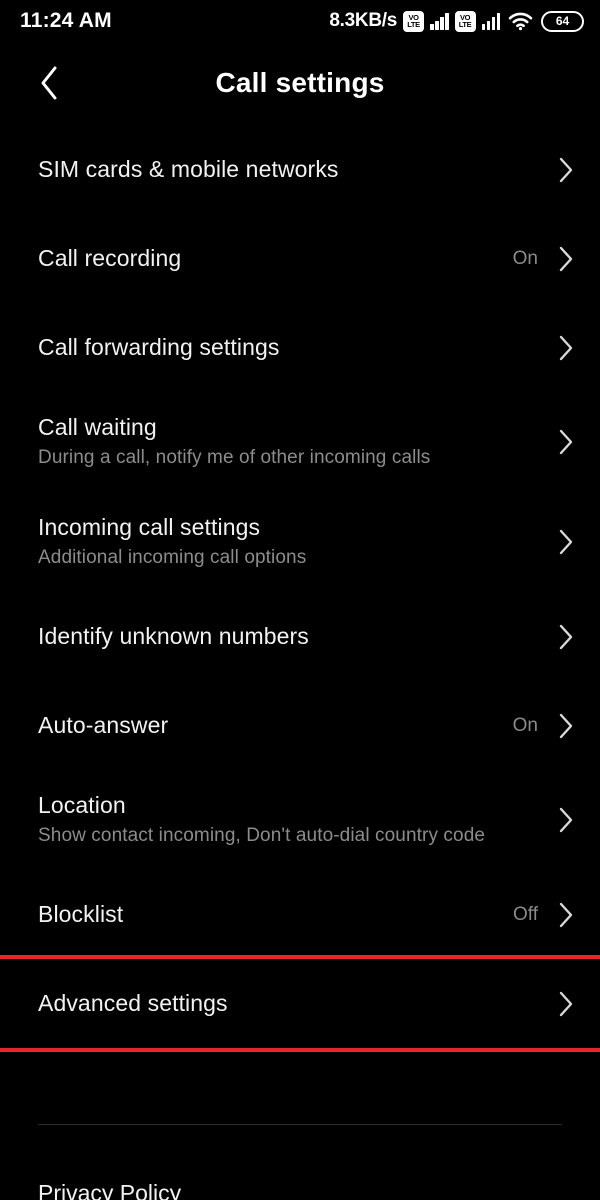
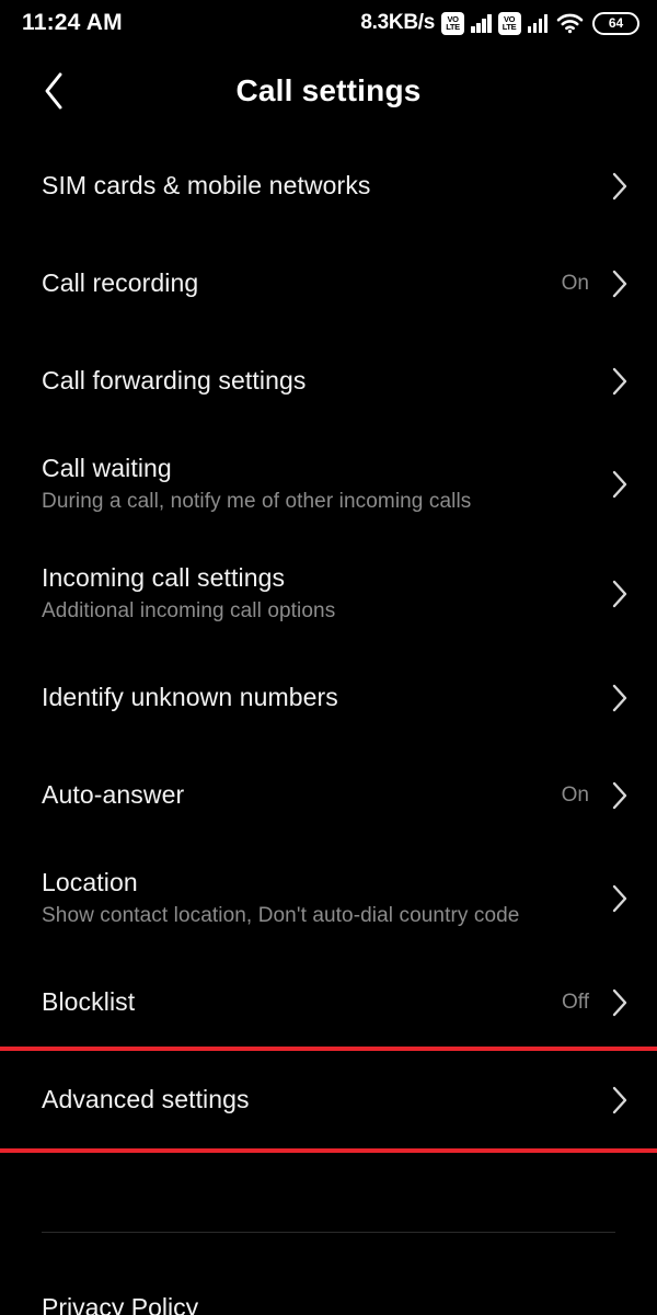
  11:24 AM
  8.3KB/s
  VO
  LTE
  VO
  LTE
  64
  Call settings
  SIM cards & mobile networks
  Call recording
  On
  Call forwarding settings
  Call waiting
  During a call, notify me of other incoming calls
  Incoming call settings
  Additional incoming call options
  Identify unknown numbers
  Auto-answer
  On
  Location
- Show contact incoming, Don't auto-dial country code
+ Show contact location, Don't auto-dial country code
  Blocklist
  Off
  Advanced settings
  Privacy Policy
